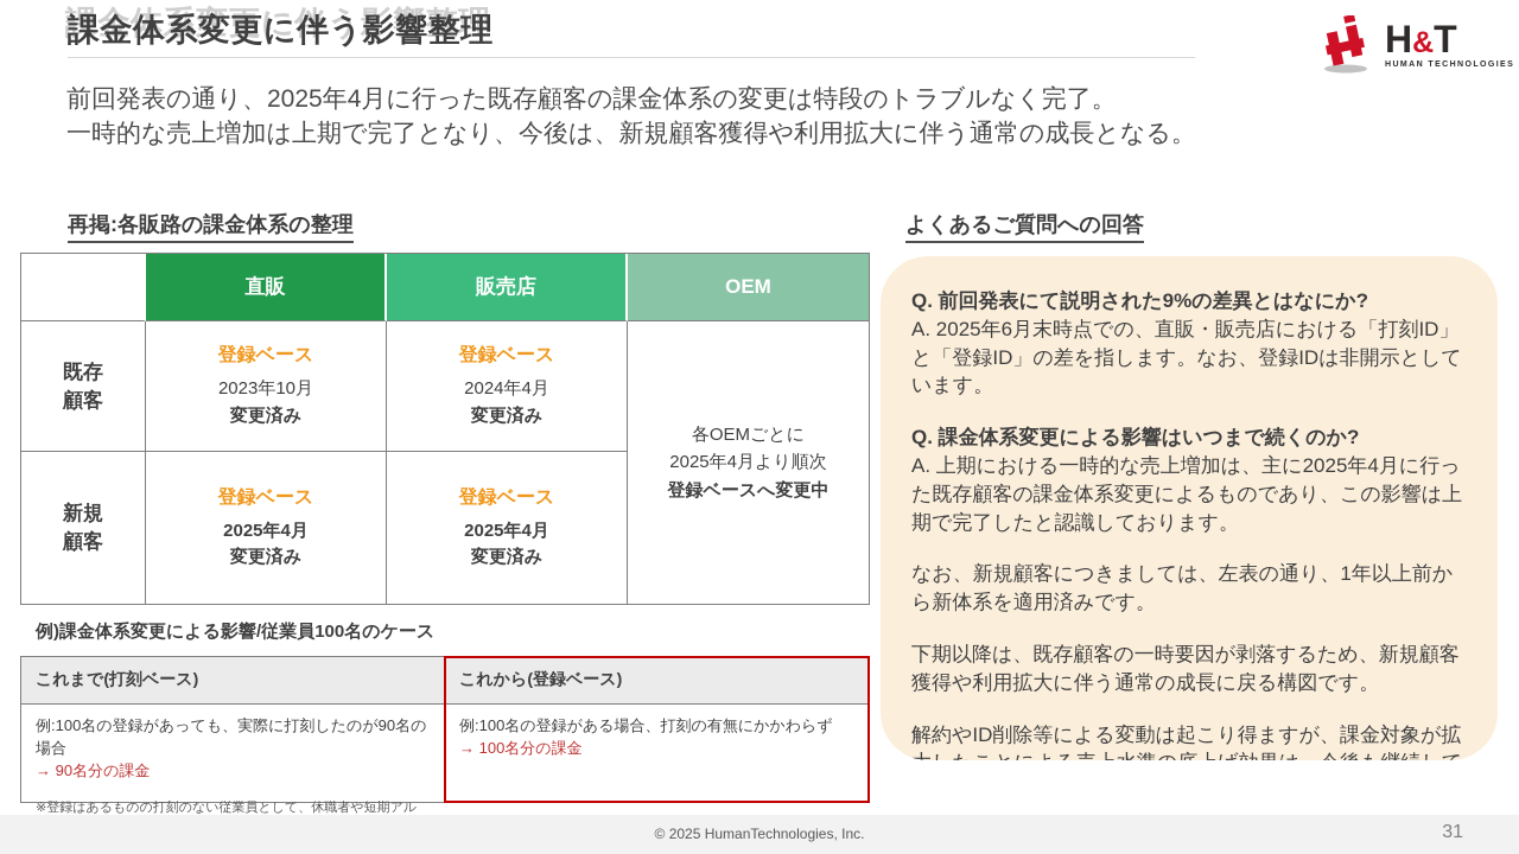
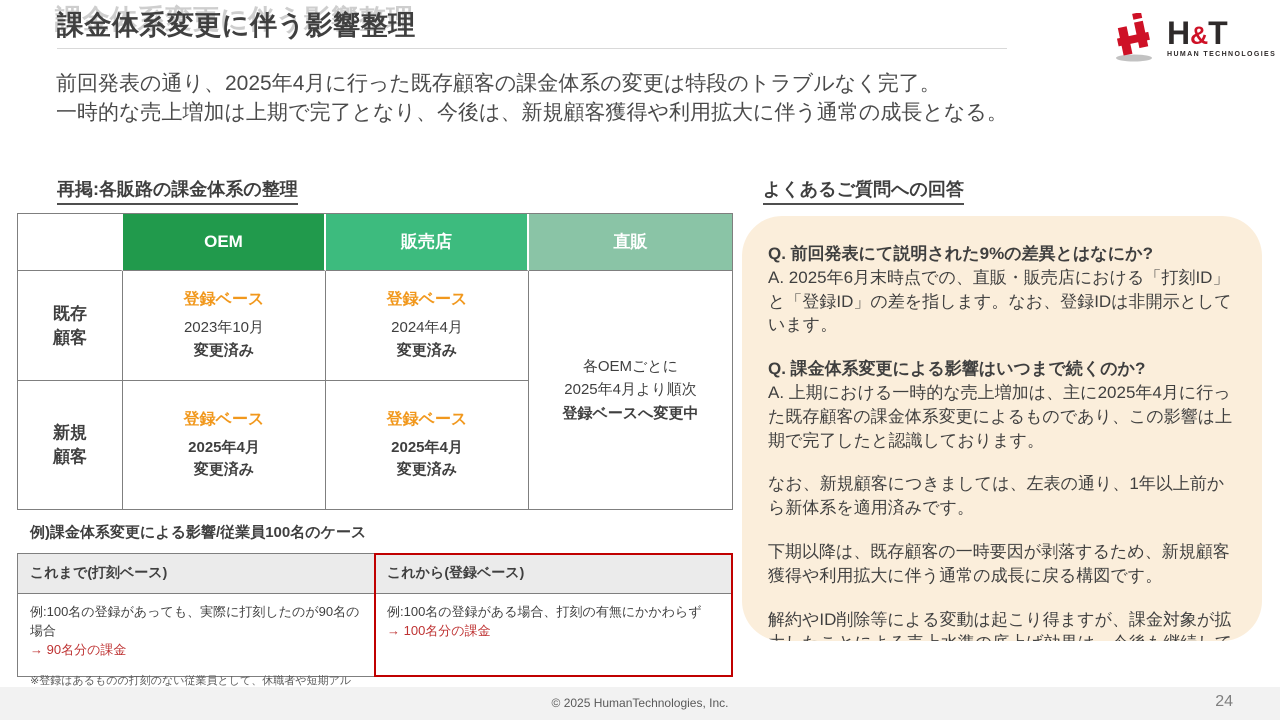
  課金体系変更に伴う影響整理
  H&T
  前回発表の通り、2025年4月に行った既存顧客の課金体系の変更は特段のトラブルなく完了。
  一時的な売上増加は上期で完了となり、今後は、新規顧客獲得や利用拡大に伴う通常の成長となる。
  再掲:各販路の課金体系の整理
- 直販
+ OEM
  販売店
- OEM
+ 直販
  既存
  顧客
  登録ベース
  2023年10月
  変更済み
  登録ベース
  2024年4月
  変更済み
  各OEMごとに
  2025年4月より順次
  登録ベースへ変更中
  新規
  顧客
  登録ベース
  2025年4月
  変更済み
  登録ベース
  2025年4月
  変更済み
  例)課金体系変更による影響/従業員100名のケース
  これまで(打刻ベース)
  これから(登録ベース)
  例:100名の登録があっても、実際に打刻したのが90名の場合
  → 90名分の課金
  ※登録はあるものの打刻のない従業員として、休職者や短期アル
  例:100名の登録がある場合、打刻の有無にかかわらず
  → 100名分の課金
  よくあるご質問への回答
  Q. 前回発表にて説明された9%の差異とはなにか?
  A. 2025年6月末時点での、直販・販売店における「打刻ID」と「登録ID」の差を指します。なお、登録IDは非開示としています。
  Q. 課金体系変更による影響はいつまで続くのか?
  A. 上期における一時的な売上増加は、主に2025年4月に行った既存顧客の課金体系変更によるものであり、この影響は上期で完了したと認識しております。
  なお、新規顧客につきましては、左表の通り、1年以上前から新体系を適用済みです。
  下期以降は、既存顧客の一時要因が剥落するため、新規顧客獲得や利用拡大に伴う通常の成長に戻る構図です。
  © 2025 HumanTechnologies, Inc.
- 31
+ 24
